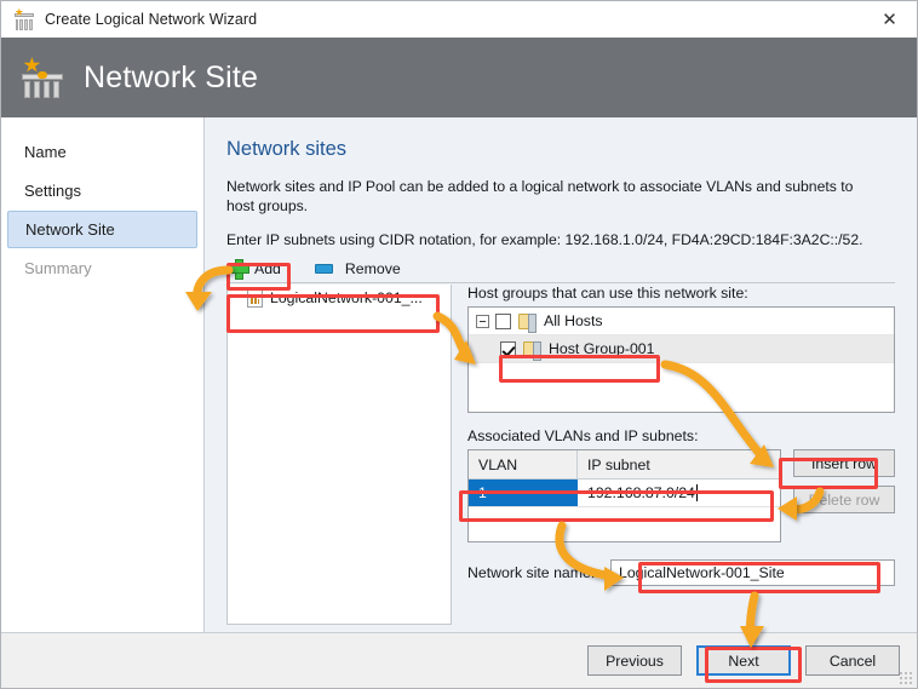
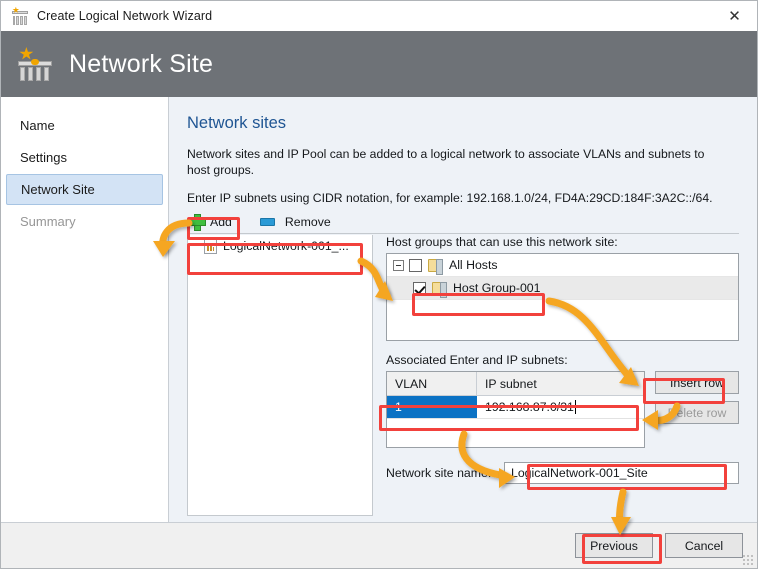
  Create Logical Network Wizard
  ✕
  Network Site
  Name
  Settings
  Network Site
  Summary
  Network sites
  Network sites and IP Pool can be added to a logical network to associate VLANs and subnets to host groups.
- Enter IP subnets using CIDR notation, for example: 192.168.1.0/24, FD4A:29CD:184F:3A2C::/52.
+ Enter IP subnets using CIDR notation, for example: 192.168.1.0/24, FD4A:29CD:184F:3A2C::/64.
  Add
  Remove
  LogicalNetwork-001_...
  Host groups that can use this network site:
  All Hosts
  Host Group-001
- Associated VLANs and IP subnets:
+ Associated Enter and IP subnets:
  VLAN
  IP subnet
  1
- 192.168.87.0/24
+ 192.168.87.0/31
  Insert row
  elete row
  Network site nam
  LogicalNetwork-001_Site
  Previous
- Next
  Cancel
